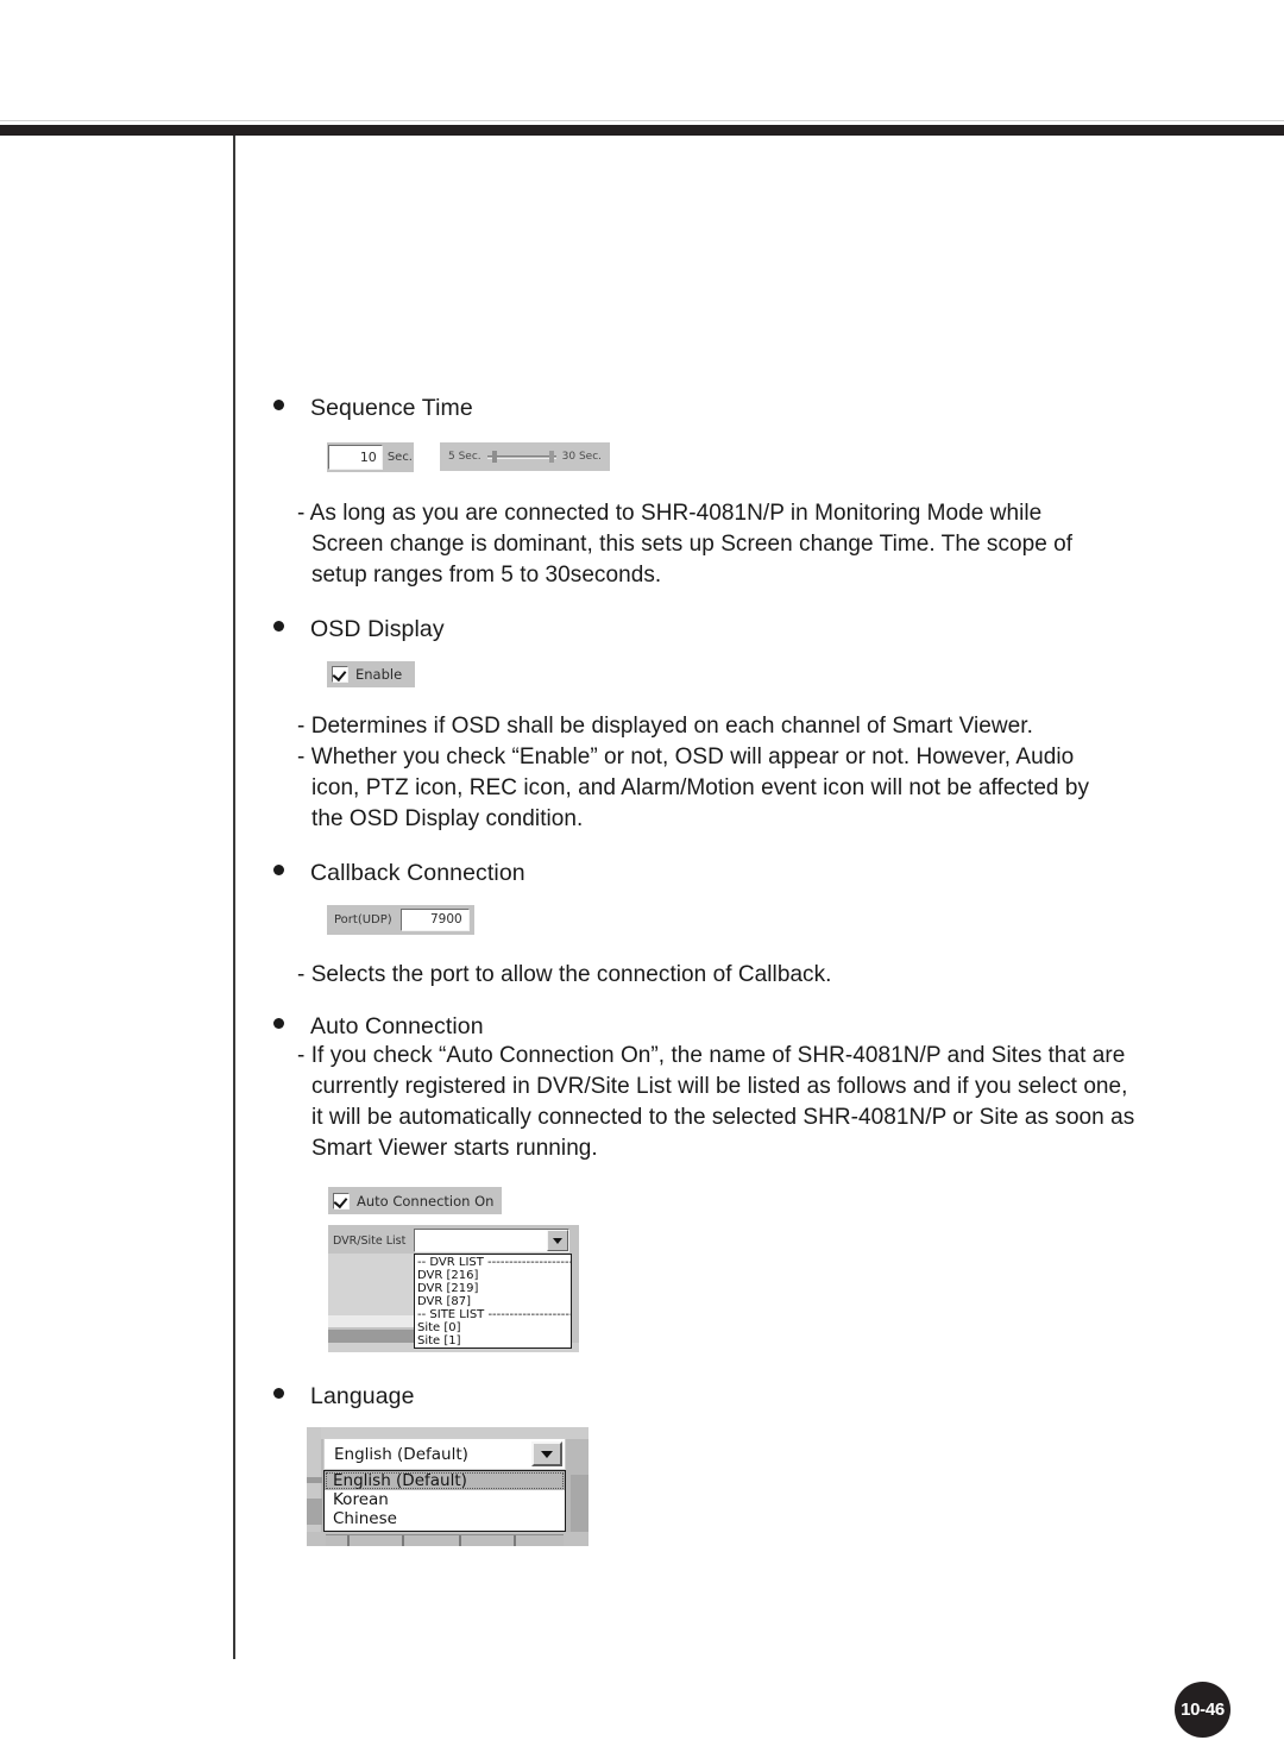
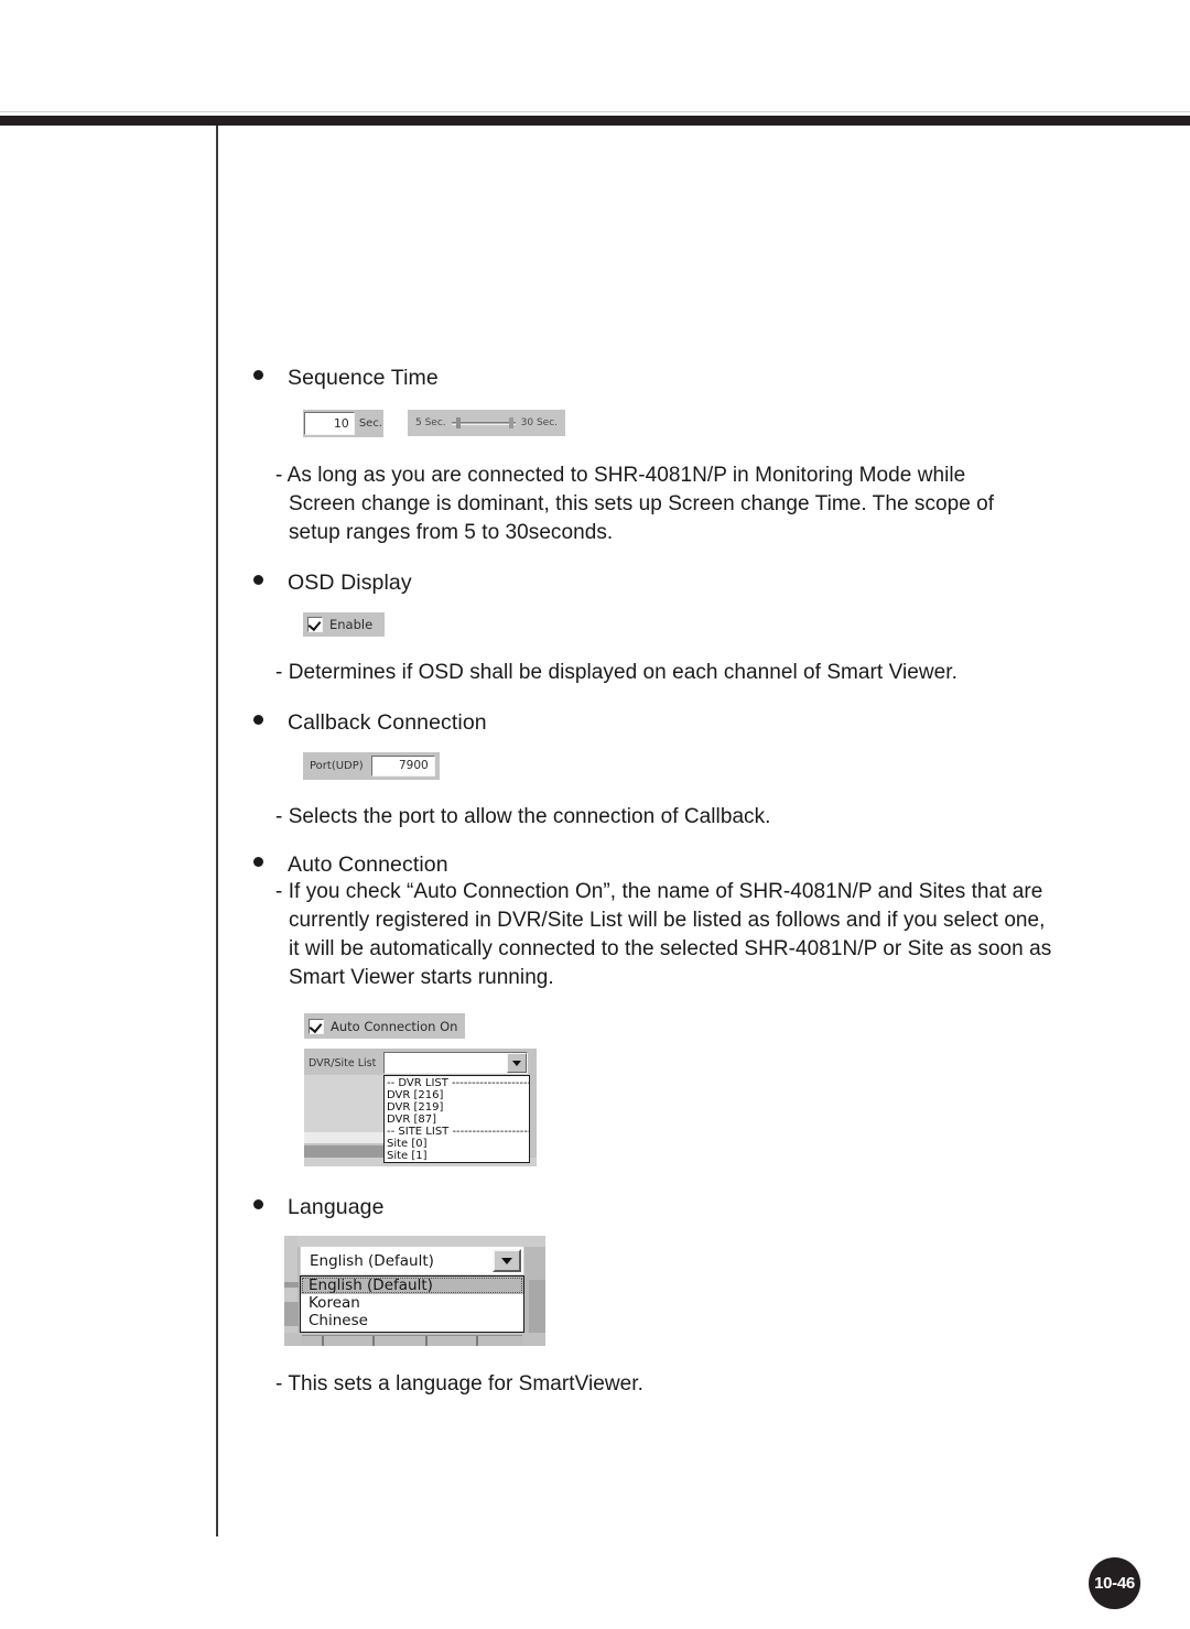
  Sequence Time
  10
  Sec.
  5 Sec.
  30 Sec.
  - As long as you are connected to SHR-4081N/P in Monitoring Mode while Screen change is dominant, this sets up Screen change Time. The scope of setup ranges from 5 to 30seconds.
  OSD Display
  Enable
  - Determines if OSD shall be displayed on each channel of Smart Viewer.
- - Whether you check “Enable” or not, OSD will appear or not. However, Audio icon, PTZ icon, REC icon, and Alarm/Motion event icon will not be affected by the OSD Display condition.
  Callback Connection
  Port(UDP)
  7900
  - Selects the port to allow the connection of Callback.
  Auto Connection
  - If you check “Auto Connection On”, the name of SHR-4081N/P and Sites that are currently registered in DVR/Site List will be listed as follows and if you select one, it will be automatically connected to the selected SHR-4081N/P or Site as soon as Smart Viewer starts running.
  Auto Connection On
  DVR/Site List
  -- DVR LIST -------------------
  DVR [216]
  DVR [219]
  DVR [87]
  -- SITE LIST -------------------
  Site [0]
  Site [1]
  Language
  English (Default)
  English (Default)
  Korean
  Chinese
+ - This sets a language for SmartViewer.
  10-46
